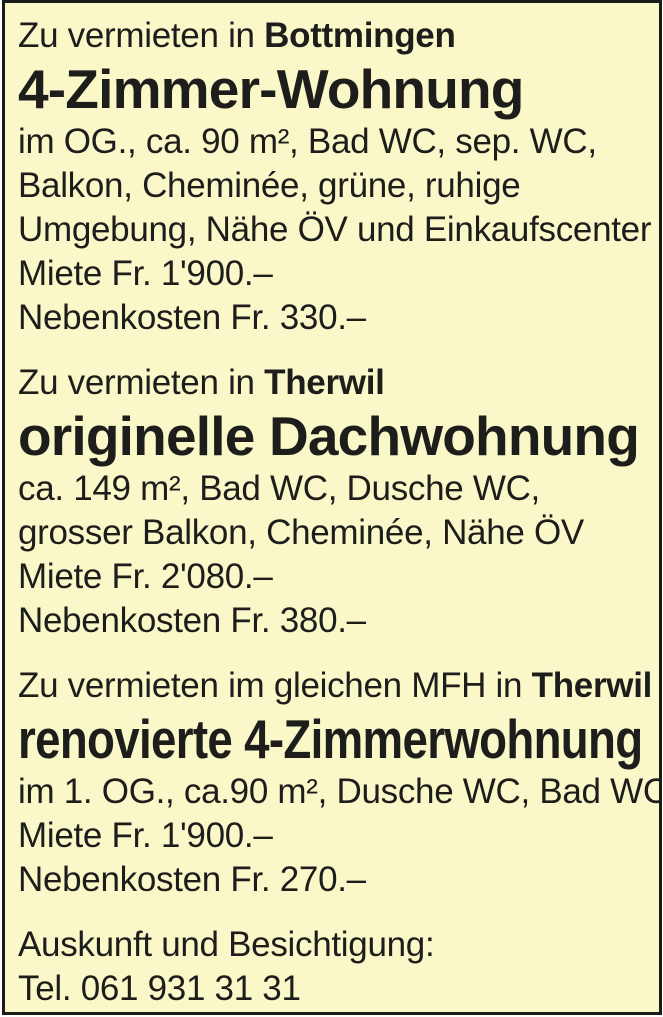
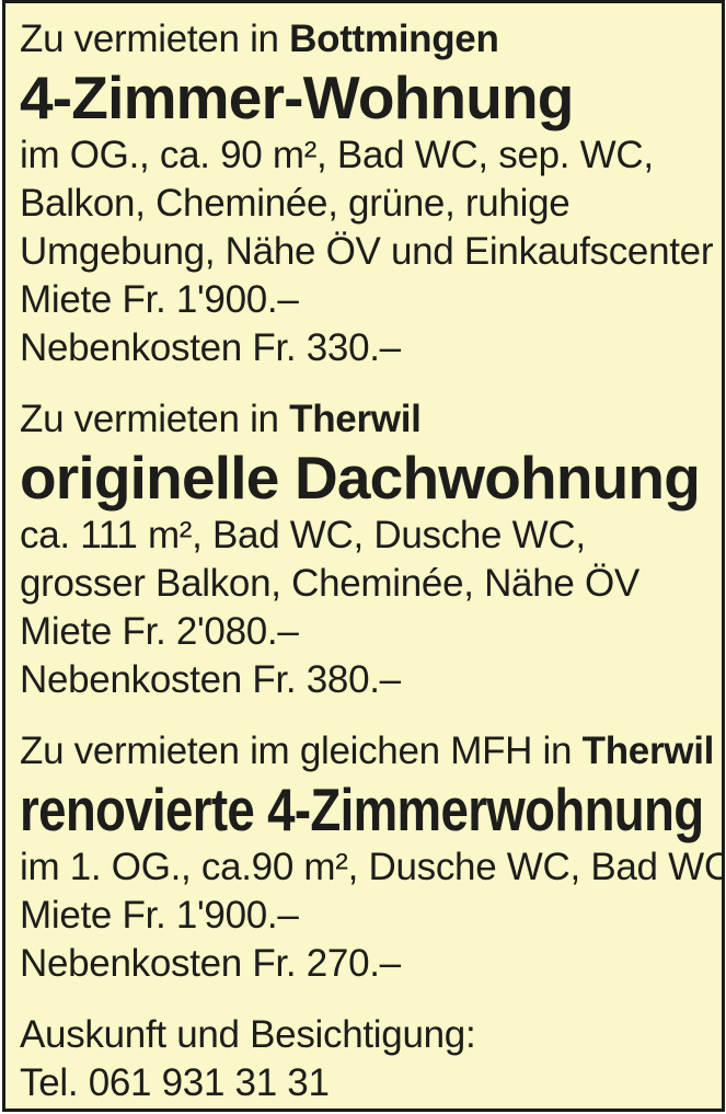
  Zu vermieten in Bottmingen
  4-Zimmer-Wohnung
  im OG., ca. 90 m², Bad WC, sep. WC,
  Balkon, Cheminée, grüne, ruhige
  Umgebung, Nähe ÖV und Einkaufscenter
  Miete Fr. 1'900.–
  Nebenkosten Fr. 330.–
  Zu vermieten in Therwil
  originelle Dachwohnung
- ca. 149 m², Bad WC, Dusche WC,
+ ca. 111 m², Bad WC, Dusche WC,
  grosser Balkon, Cheminée, Nähe ÖV
  Miete Fr. 2'080.–
  Nebenkosten Fr. 380.–
  Zu vermieten im gleichen MFH in Therwil
  renovierte 4-Zimmerwohnung
  im 1. OG., ca.90 m², Dusche WC, Bad WC
  Miete Fr. 1'900.–
  Nebenkosten Fr. 270.–
  Auskunft und Besichtigung:
  Tel. 061 931 31 31
